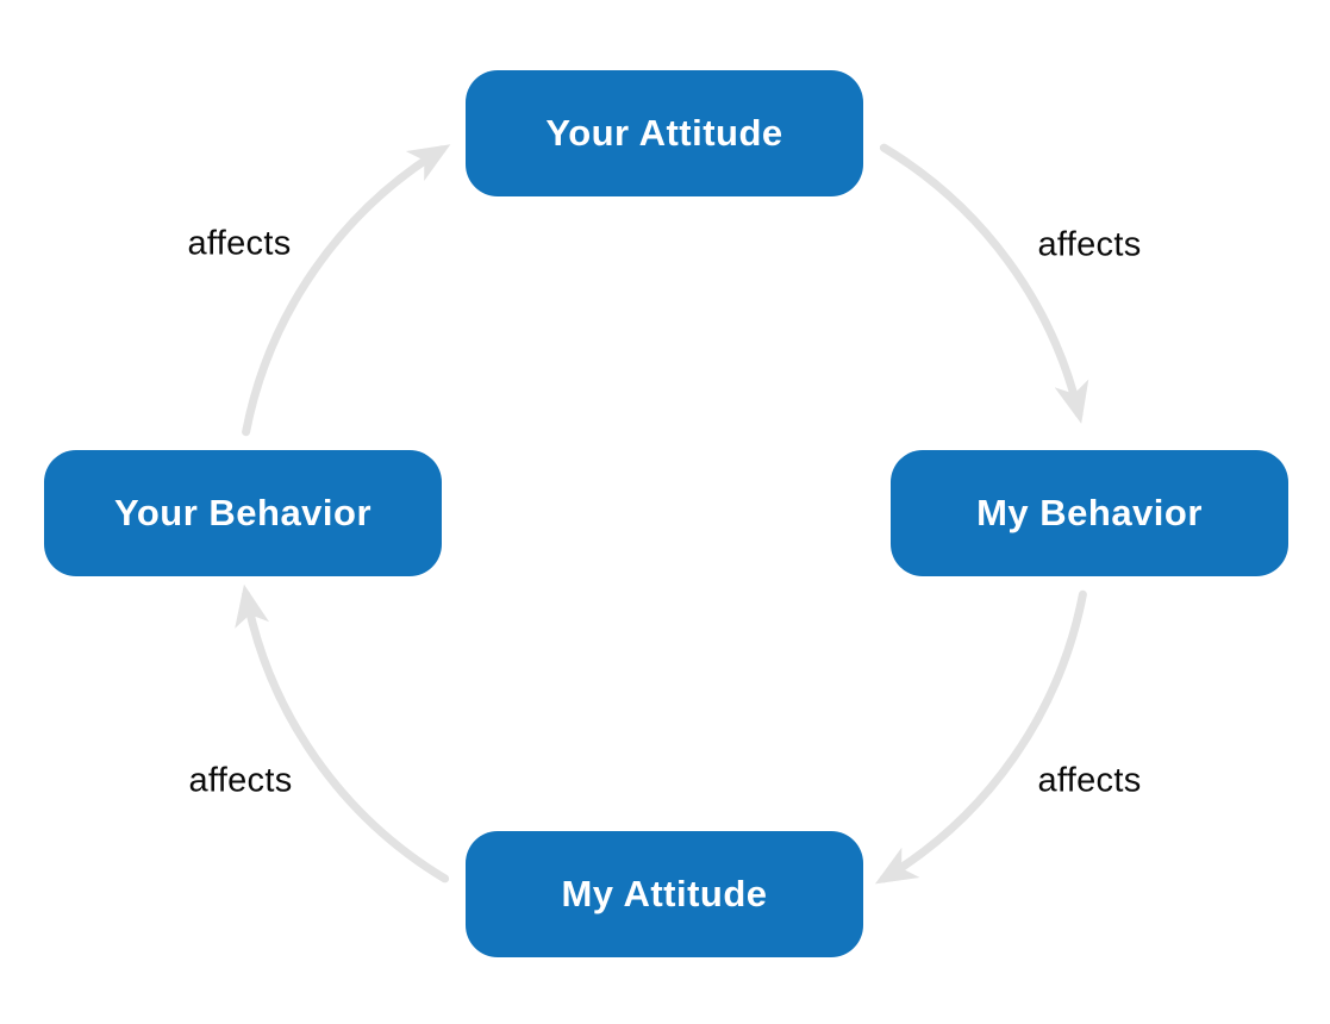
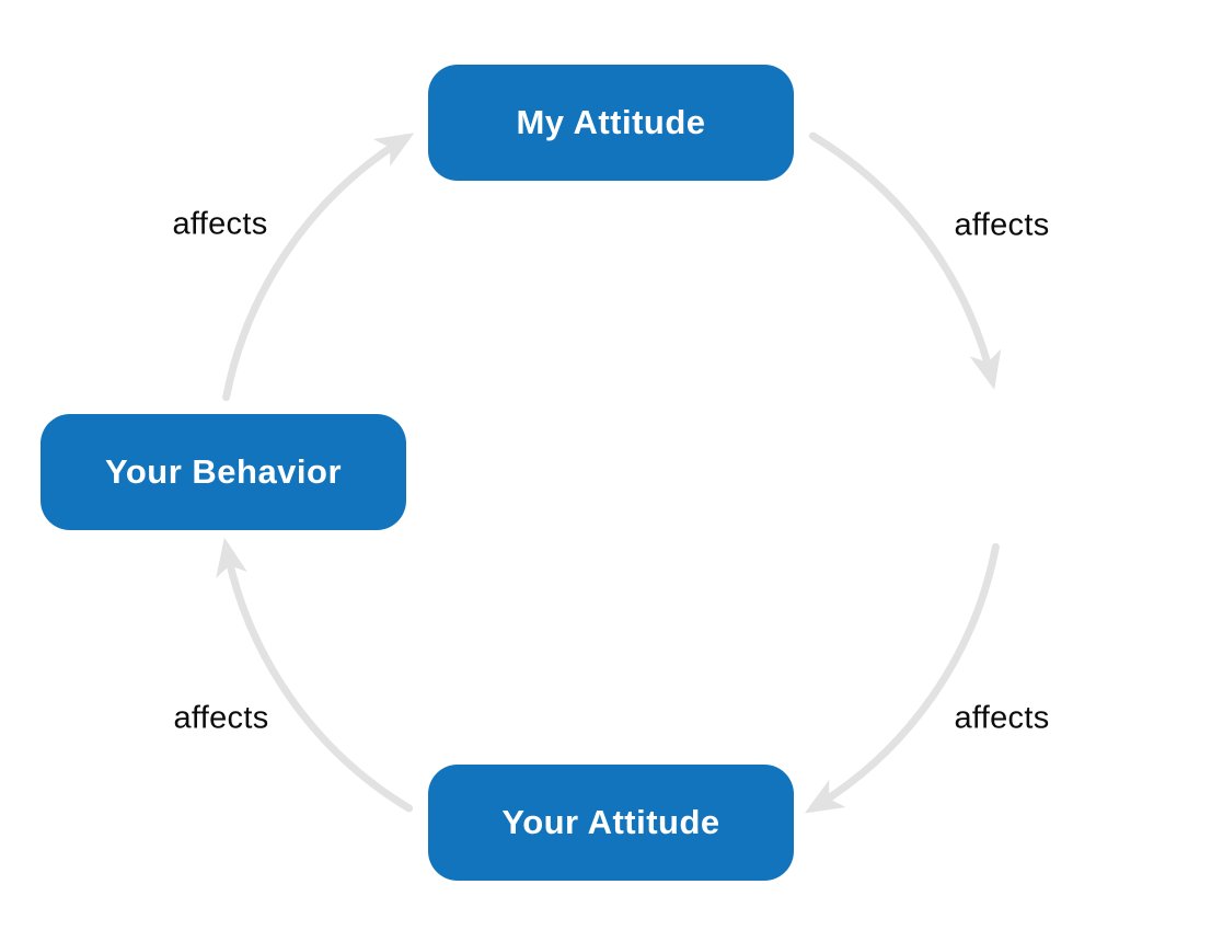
- Your Attitude
+ My Attitude
- My Behavior
- My Attitude
+ Your Attitude
  Your Behavior
  affects
  affects
  affects
  affects
